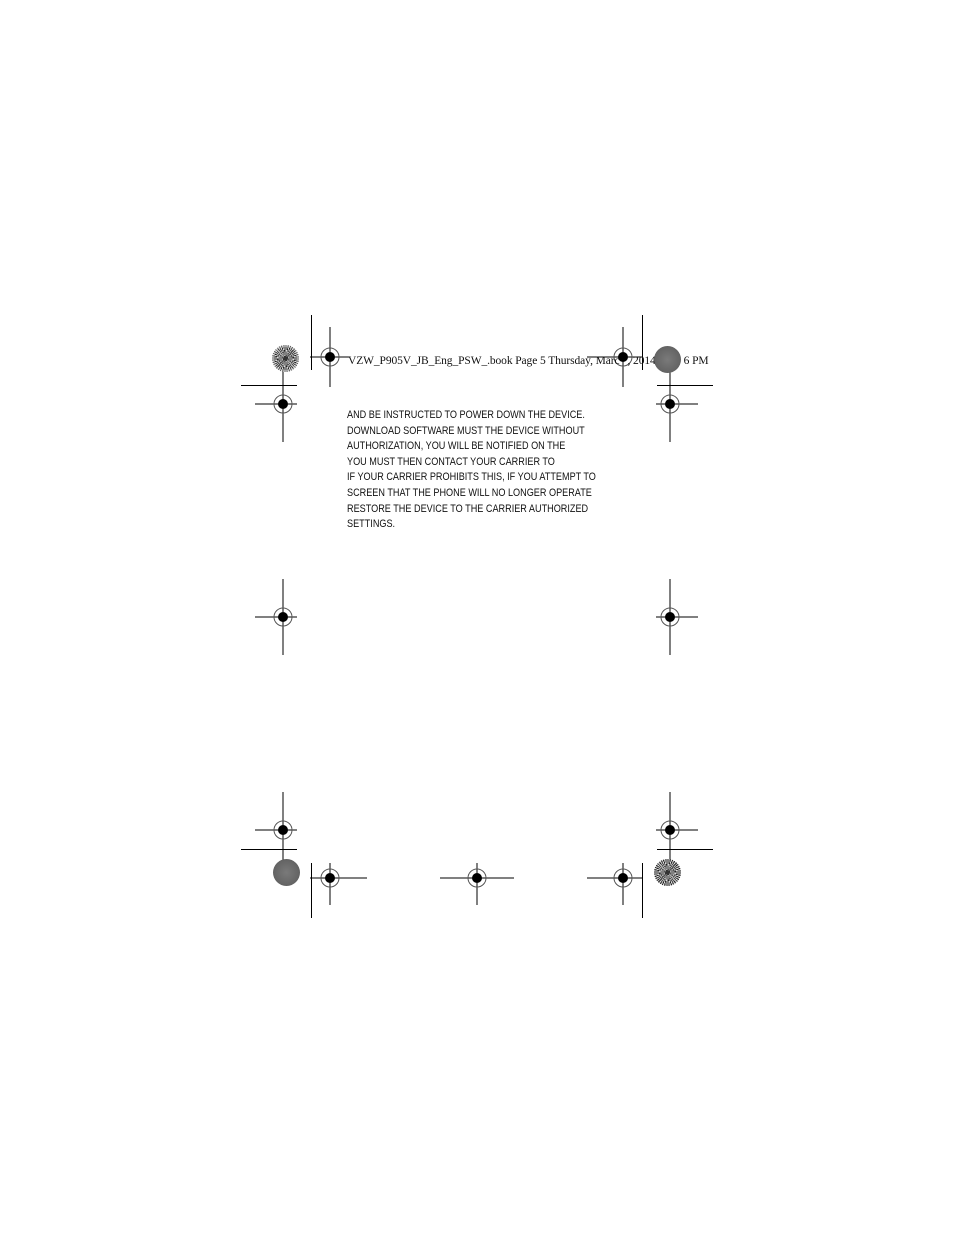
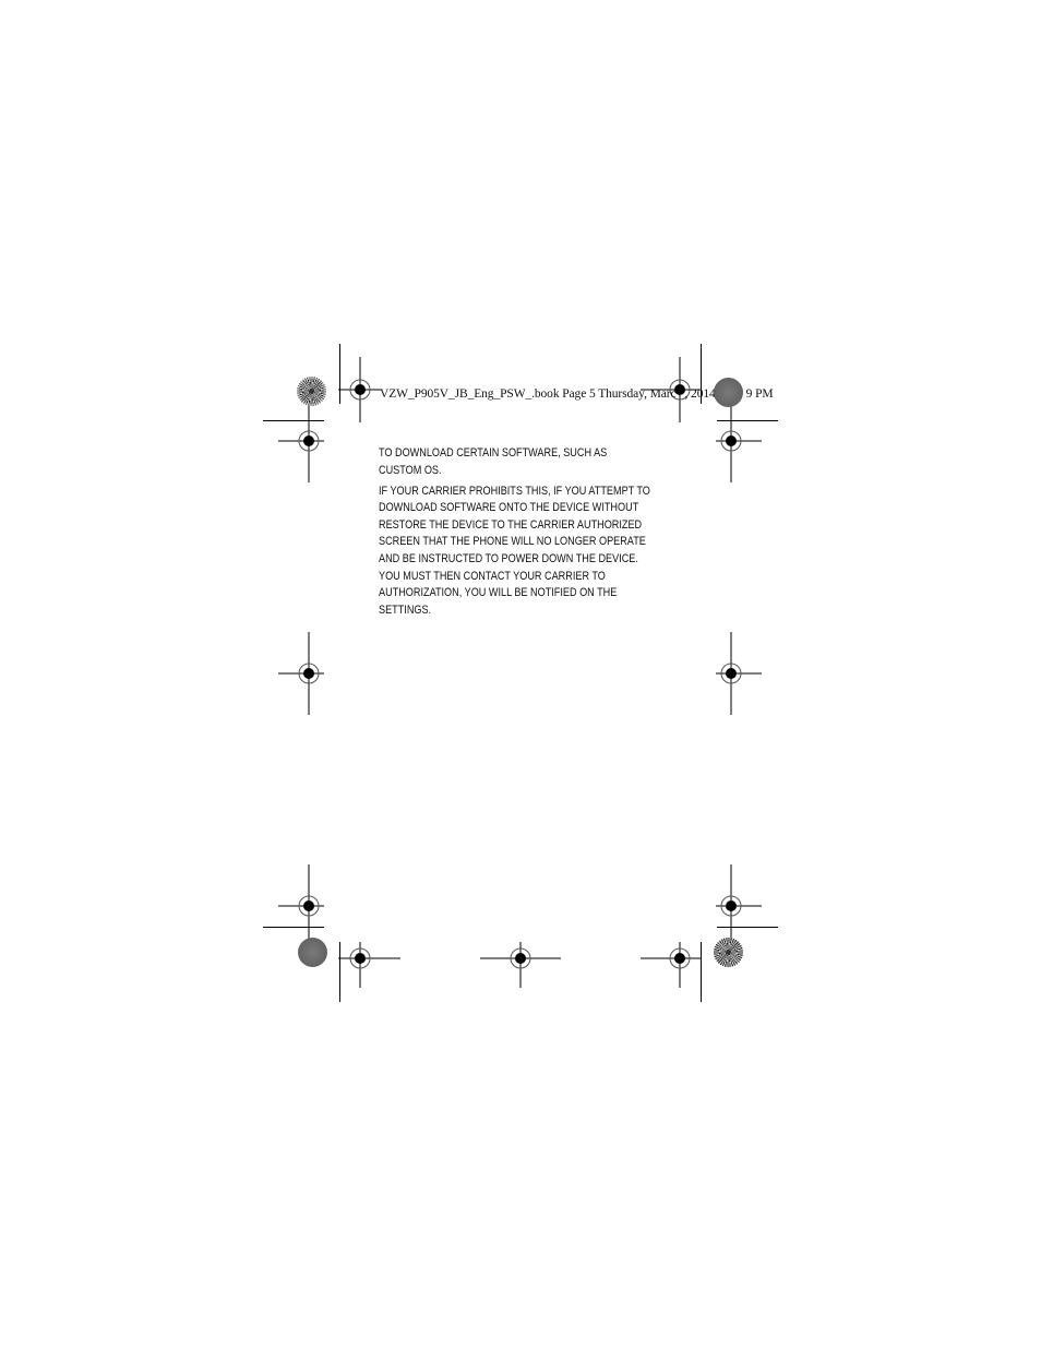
- VZW_P905V_JB_Eng_PSW_.book Page 5 Thursday, Marc , 2014 6 PM
+ VZW_P905V_JB_Eng_PSW_.book Page 5 Thursday, Marc , 2014 9 PM
+ TO DOWNLOAD CERTAIN SOFTWARE, SUCH AS
+ CUSTOM OS.
- AND BE INSTRUCTED TO POWER DOWN THE DEVICE.
+ IF YOUR CARRIER PROHIBITS THIS, IF YOU ATTEMPT TO
- DOWNLOAD SOFTWARE MUST THE DEVICE WITHOUT
+ DOWNLOAD SOFTWARE ONTO THE DEVICE WITHOUT
- AUTHORIZATION, YOU WILL BE NOTIFIED ON THE
+ RESTORE THE DEVICE TO THE CARRIER AUTHORIZED
- YOU MUST THEN CONTACT YOUR CARRIER TO
+ SCREEN THAT THE PHONE WILL NO LONGER OPERATE
- IF YOUR CARRIER PROHIBITS THIS, IF YOU ATTEMPT TO
+ AND BE INSTRUCTED TO POWER DOWN THE DEVICE.
- SCREEN THAT THE PHONE WILL NO LONGER OPERATE
+ YOU MUST THEN CONTACT YOUR CARRIER TO
- RESTORE THE DEVICE TO THE CARRIER AUTHORIZED
+ AUTHORIZATION, YOU WILL BE NOTIFIED ON THE
  SETTINGS.
